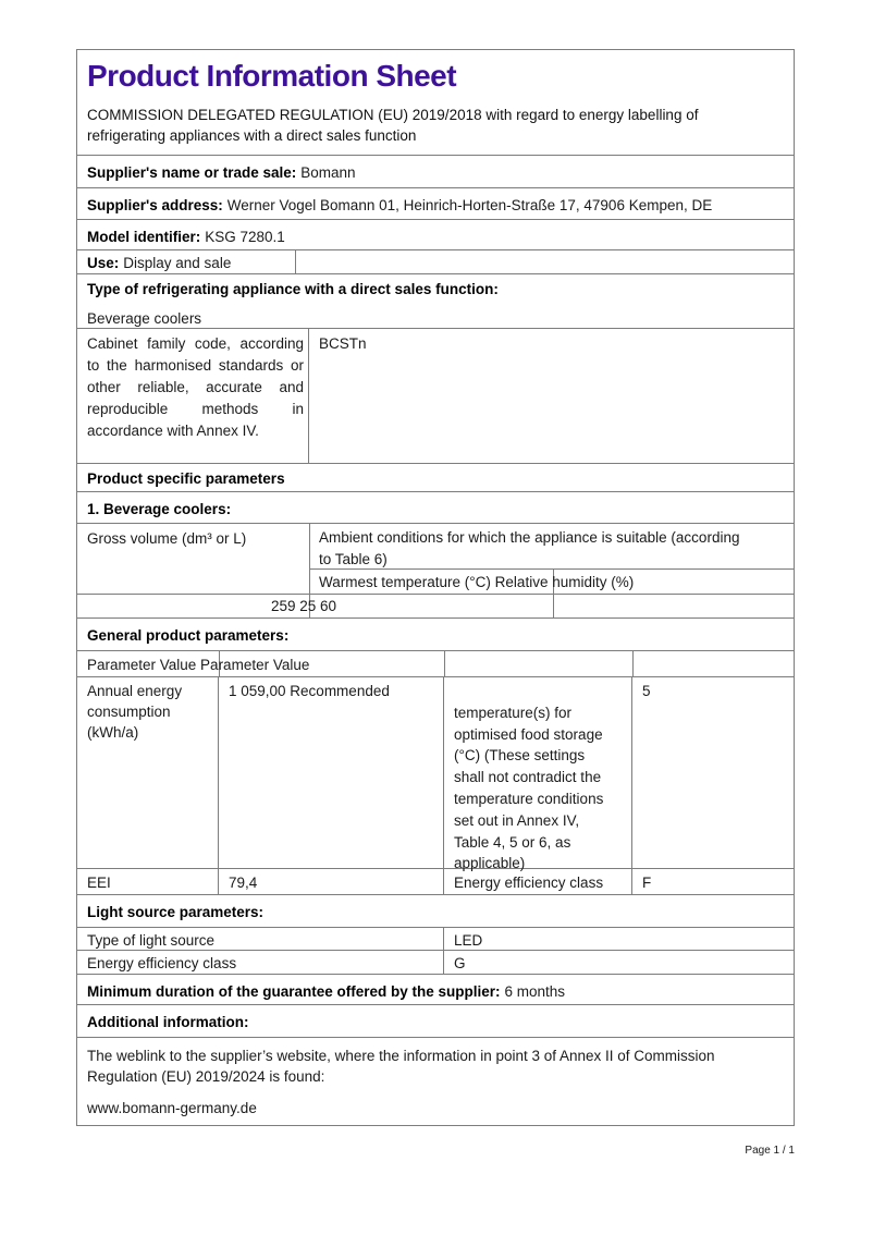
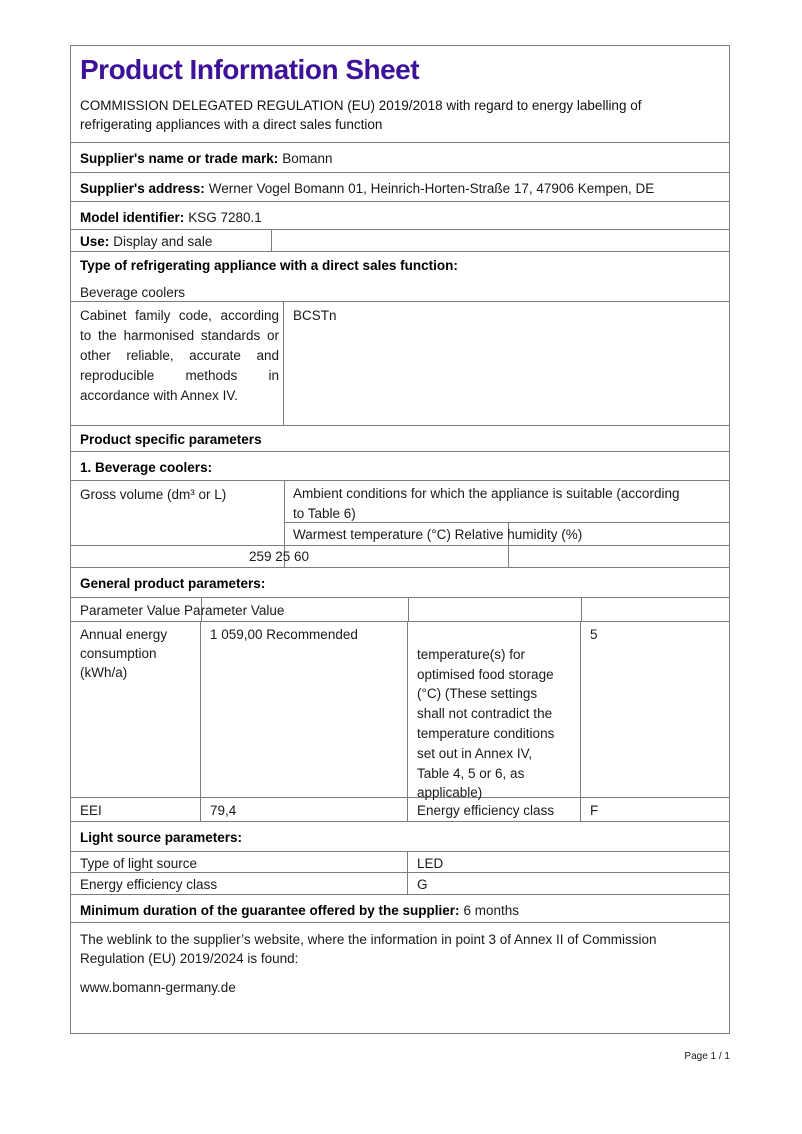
  Product Information Sheet
  COMMISSION DELEGATED REGULATION (EU) 2019/2018 with regard to energy labelling of
  refrigerating appliances with a direct sales function
- Supplier's name or trade sale: Bomann
+ Supplier's name or trade mark: Bomann
  Supplier's address: Werner Vogel Bomann 01, Heinrich-Horten-Straße 17, 47906 Kempen, DE
  Model identifier: KSG 7280.1
  Use: Display and sale
  Type of refrigerating appliance with a direct sales function:
  Beverage coolers
  Cabinet family code, according to the harmonised standards or other reliable, accurate and reproducible methods in accordance with Annex IV.
  BCSTn
  Product specific parameters
  1. Beverage coolers:
  Gross volume (dm³ or L)
  Ambient conditions for which the appliance is suitable (according
  to Table 6)
  Warmest temperature (°C) Relative humidity (%)
  259 25 60
  General product parameters:
  Parameter Value Parameter Value
  Annual energy
  consumption
  (kWh/a)
  1 059,00 Recommended
  temperature(s) for
  optimised food storage
  (°C) (These settings
  shall not contradict the
  temperature conditions
  set out in Annex IV,
  Table 4, 5 or 6, as
  applicable)
  5
  EEI
  79,4
  Energy efficiency class
  F
  Light source parameters:
  Type of light source
  LED
  Energy efficiency class
  G
  Minimum duration of the guarantee offered by the supplier: 6 months
- Additional information:
  The weblink to the supplier’s website, where the information in point 3 of Annex II of Commission
  Regulation (EU) 2019/2024 is found:
  www.bomann-germany.de
  Page 1 / 1
